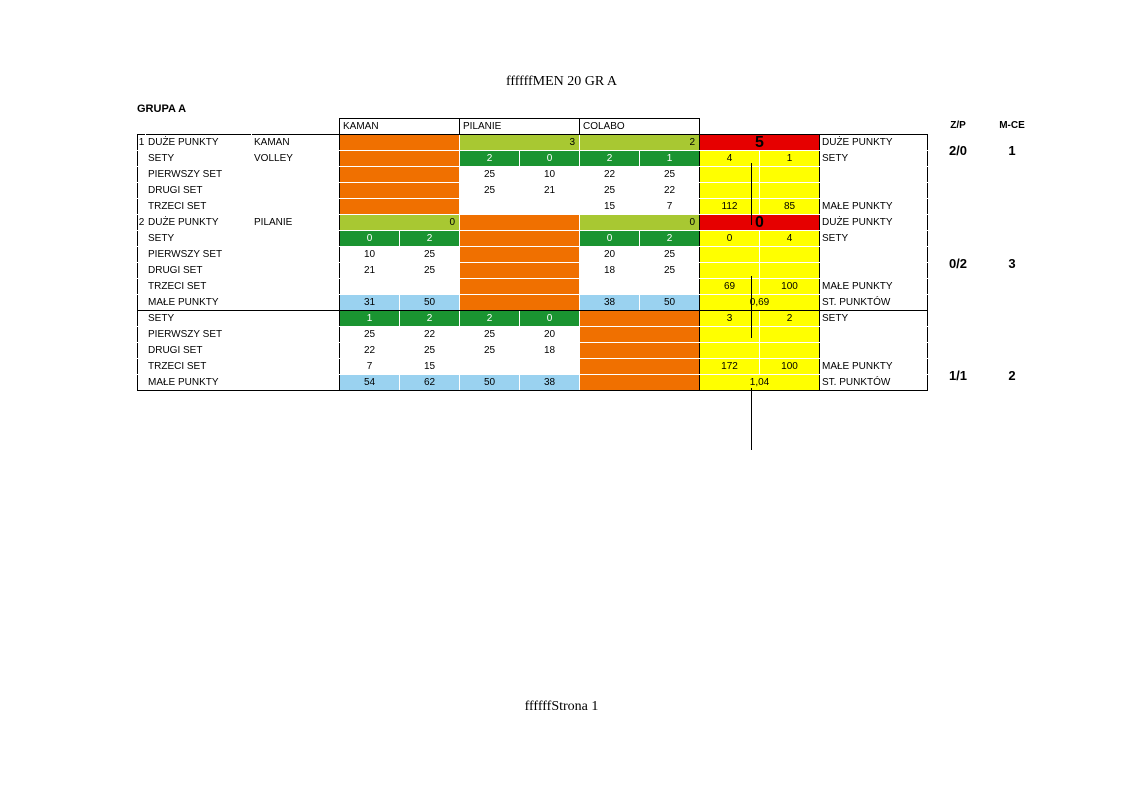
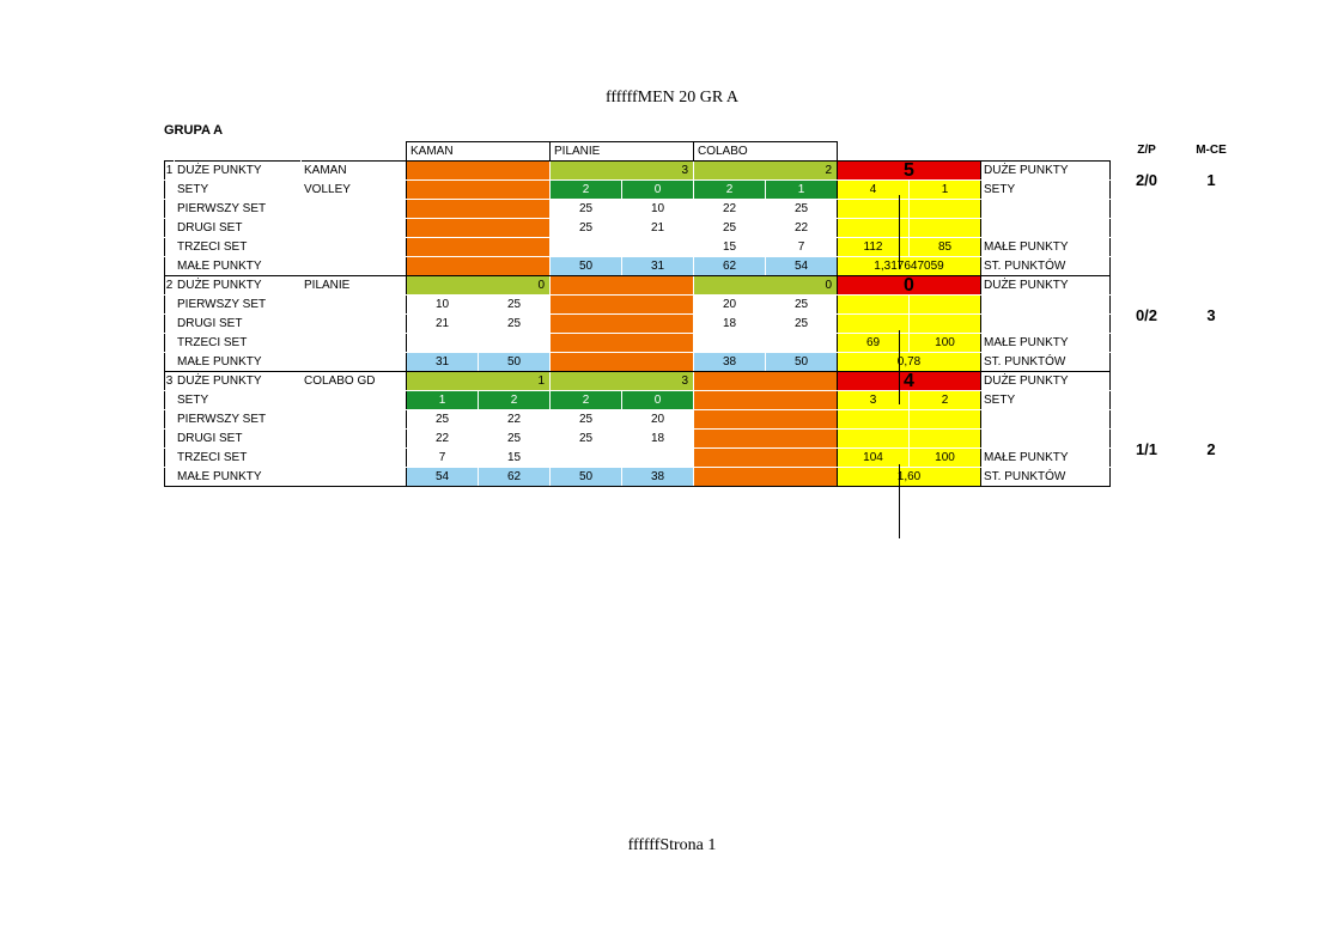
  ffffffMEN 20 GR A
  GRUPA A
  			KAMAN	PILANIE	COLABO
  1	DUŻE PUNKTY	KAMAN		3	2	5	DUŻE PUNKTY
  	SETY	VOLLEY		2	0	2	1	4	1	SETY
  	PIERWSZY SET			25	10	22	25
  	DRUGI SET			25	21	25	22
  	TRZECI SET					15	7	112	85	MAŁE PUNKTY
+ 	MAŁE PUNKTY			50	31	62	54	1,317647059	ST. PUNKTÓW
  2	DUŻE PUNKTY	PILANIE	0		0	0	DUŻE PUNKTY
- 	SETY		0	2		0	2	0	4	SETY
  	PIERWSZY SET		10	25		20	25
  	DRUGI SET		21	25		18	25
  	TRZECI SET							69	100	MAŁE PUNKTY
- 	MAŁE PUNKTY		31	50		38	50	0,69	ST. PUNKTÓW
+ 	MAŁE PUNKTY		31	50		38	50	0,78	ST. PUNKTÓW
+ 3	DUŻE PUNKTY	COLABO GD	1	3		4	DUŻE PUNKTY
  	SETY		1	2	2	0		3	2	SETY
  	PIERWSZY SET		25	22	25	20
  	DRUGI SET		22	25	25	18
- 	TRZECI SET		7	15				172	100	MAŁE PUNKTY
+ 	TRZECI SET		7	15				104	100	MAŁE PUNKTY
- 	MAŁE PUNKTY		54	62	50	38		1,04	ST. PUNKTÓW
+ 	MAŁE PUNKTY		54	62	50	38		1,60	ST. PUNKTÓW
  Z/P
  M-CE
  2/0
  1
  0/2
  3
  1/1
  2
  ffffffStrona 1
